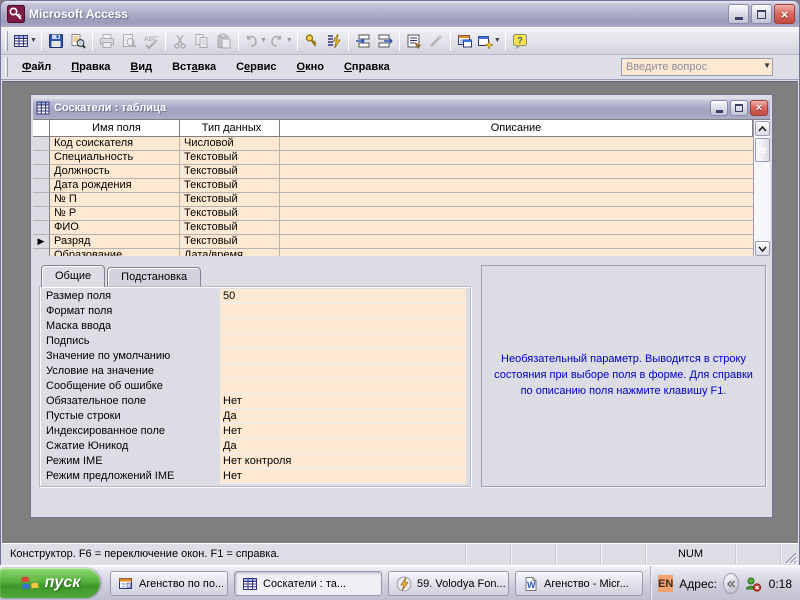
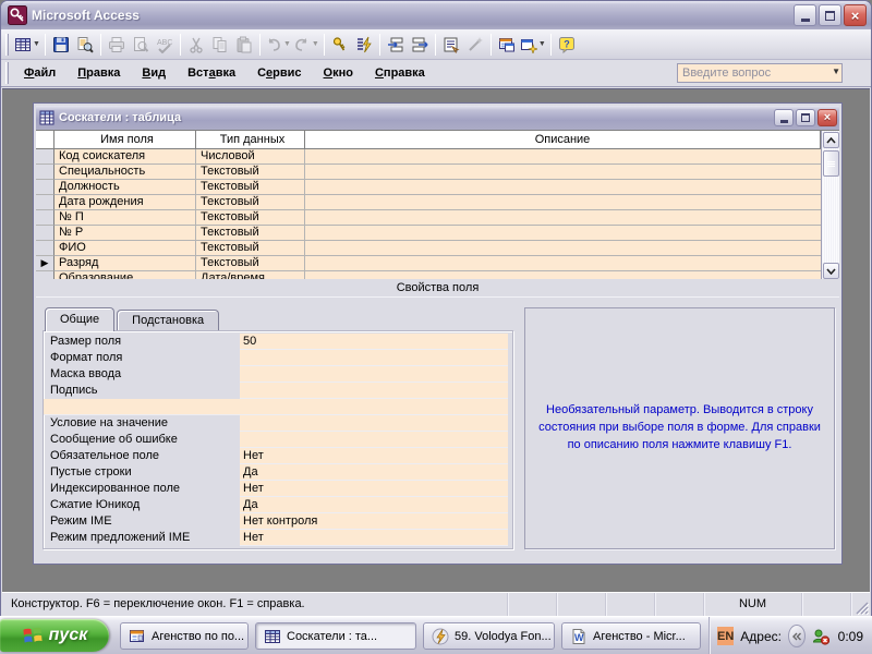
  Microsoft Access
  ×
  ?
  Файл
  Правка
  Вид
  Вставка
  Сервис
  Окно
  Справка
  Введите вопрос
  ▼
  Соскатели : таблица
  ×
  Имя поля
  Тип данных
  Описание
  Код соискателя
  Числовой
  Специальность
  Текстовый
  Должность
  Текстовый
  Дата рождения
  Текстовый
  № П
  Текстовый
  № Р
  Текстовый
  ФИО
  Текстовый
  ▶
  Разряд
  Текстовый
  Образование
  Дата/время
+ Свойства поля
  Общие
  Подстановка
  Размер поля
  50
  Формат поля
  Маска ввода
  Подпись
- Значение по умолчанию
  Условие на значение
  Сообщение об ошибке
  Обязательное поле
  Нет
  Пустые строки
  Да
  Индексированное поле
  Нет
  Сжатие Юникод
  Да
  Режим IME
  Нет контроля
  Режим предложений IME
  Нет
  Необязательный параметр. Выводится в строку состояния при выборе поля в форме. Для справки по описанию поля нажмите клавишу F1.
  Конструктор. F6 = переключение окон. F1 = справка.
  NUM
  пуск
  Агенство по по...
  Соскатели : та...
  59. Volodya Fon...
  W
  Агенство - Micr...
  EN
  Адрес:
- 0:18
+ 0:09
